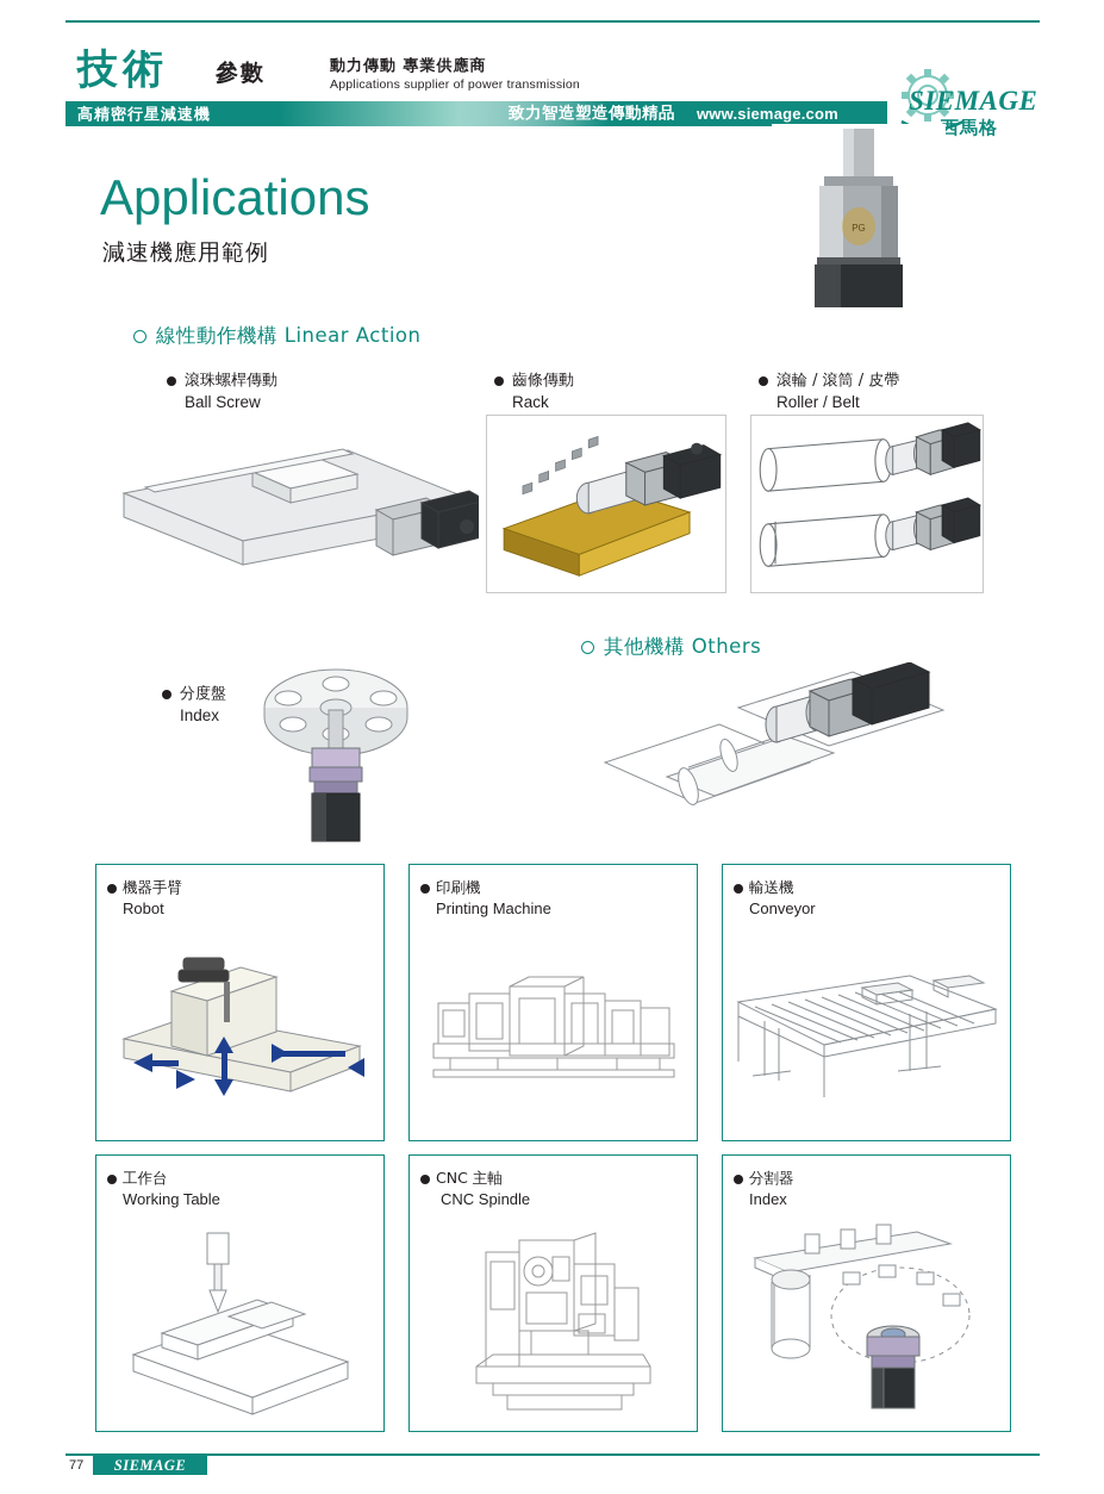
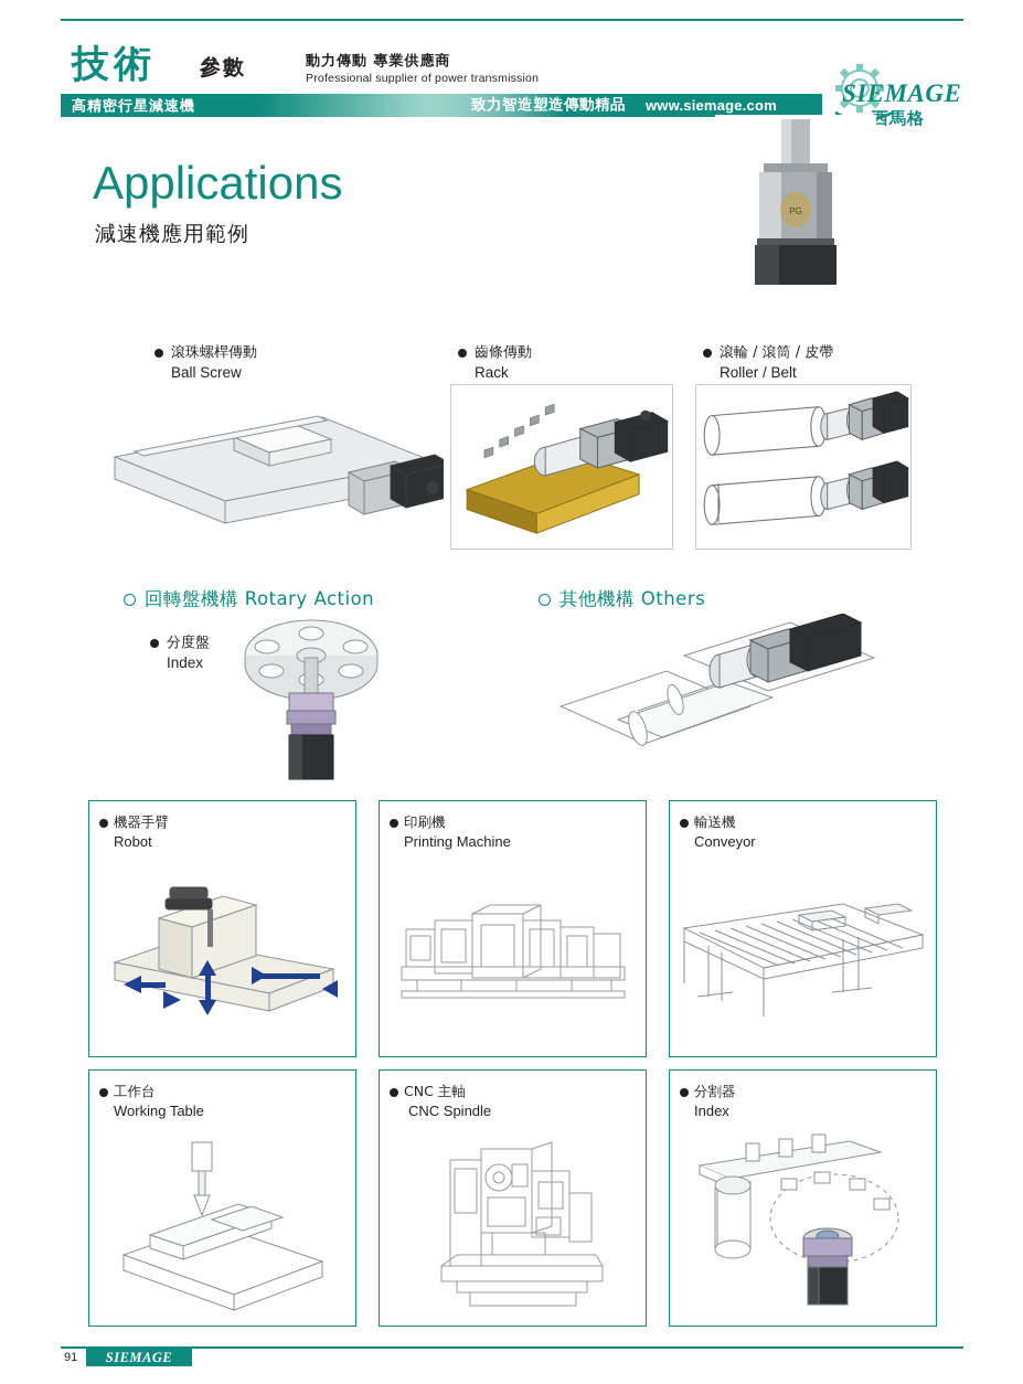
  技術
  參數
  動力傳動 專業供應商
- Applications supplier of power transmission
+ Professional supplier of power transmission
  高精密行星減速機
  致力智造塑造傳動精品
  www.siemage.com
  SIEMAGE
  西馬格
  Applications
  減速機應用範例
  PG
- 線性動作機構 Linear Action
  滾珠螺桿傳動
  Ball Screw
  齒條傳動
  Rack
  滾輪 / 滾筒 / 皮帶
  Roller / Belt
+ 回轉盤機構 Rotary Action
  分度盤
  Index
  其他機構 Others
  機器手臂
  Robot
  印刷機
  Printing Machine
  輸送機
  Conveyor
  工作台
  Working Table
  CNC 主軸
  CNC Spindle
  分割器
  Index
- 77
+ 91
  SIEMAGE
